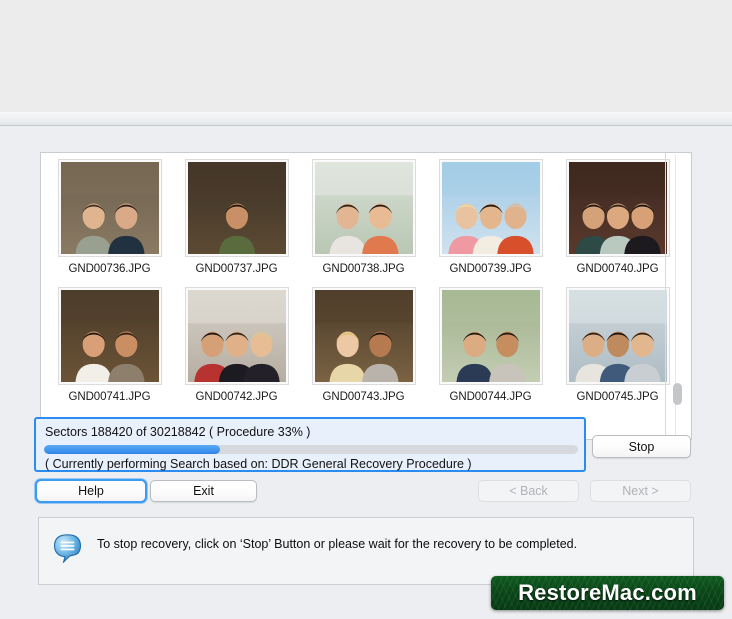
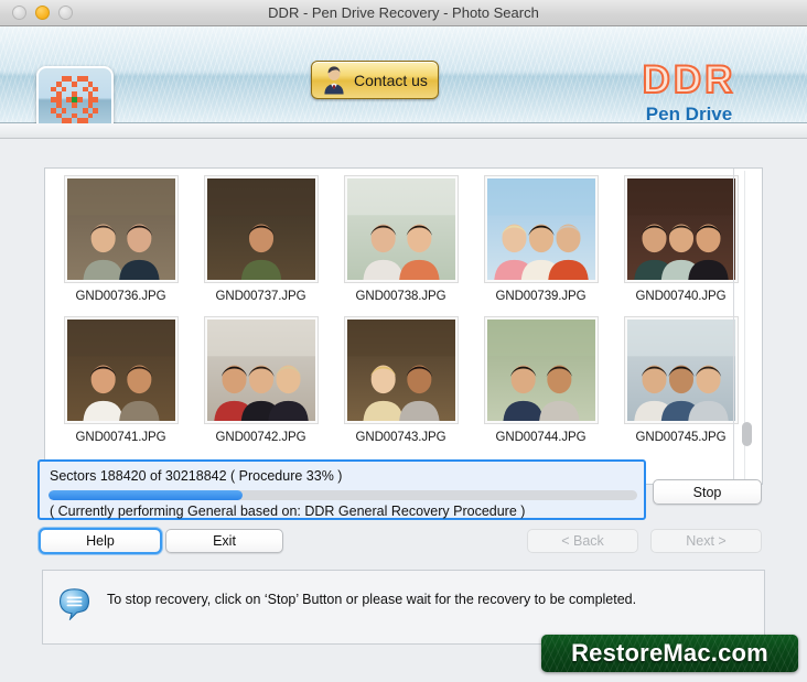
+ DDR - Pen Drive Recovery - Photo Search
+ Contact us
+ DDR
+ Pen Drive
  GND00736.JPG
  GND00737.JPG
  GND00738.JPG
  GND00739.JPG
  GND00740.JPG
  GND00741.JPG
  GND00742.JPG
  GND00743.JPG
  GND00744.JPG
  GND00745.JPG
  Sectors 188420 of 30218842 ( Procedure 33% )
- ( Currently performing Search based on: DDR General Recovery Procedure )
+ ( Currently performing General based on: DDR General Recovery Procedure )
  Stop
  Help
  Exit
  < Back
  Next >
  To stop recovery, click on ‘Stop’ Button or please wait for the recovery to be completed.
  RestoreMac.com
